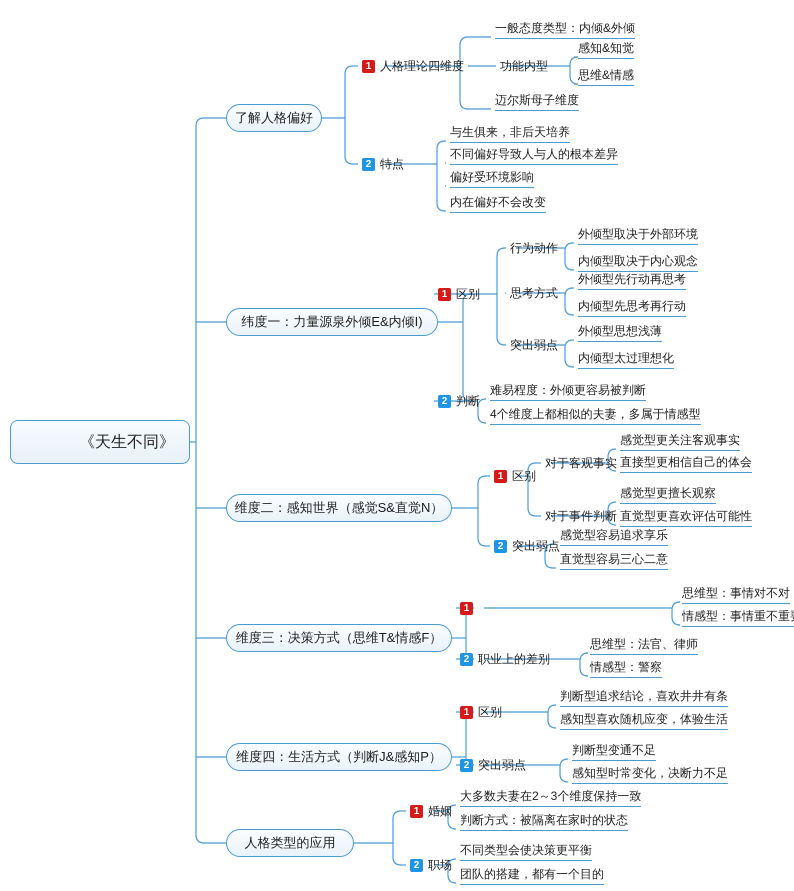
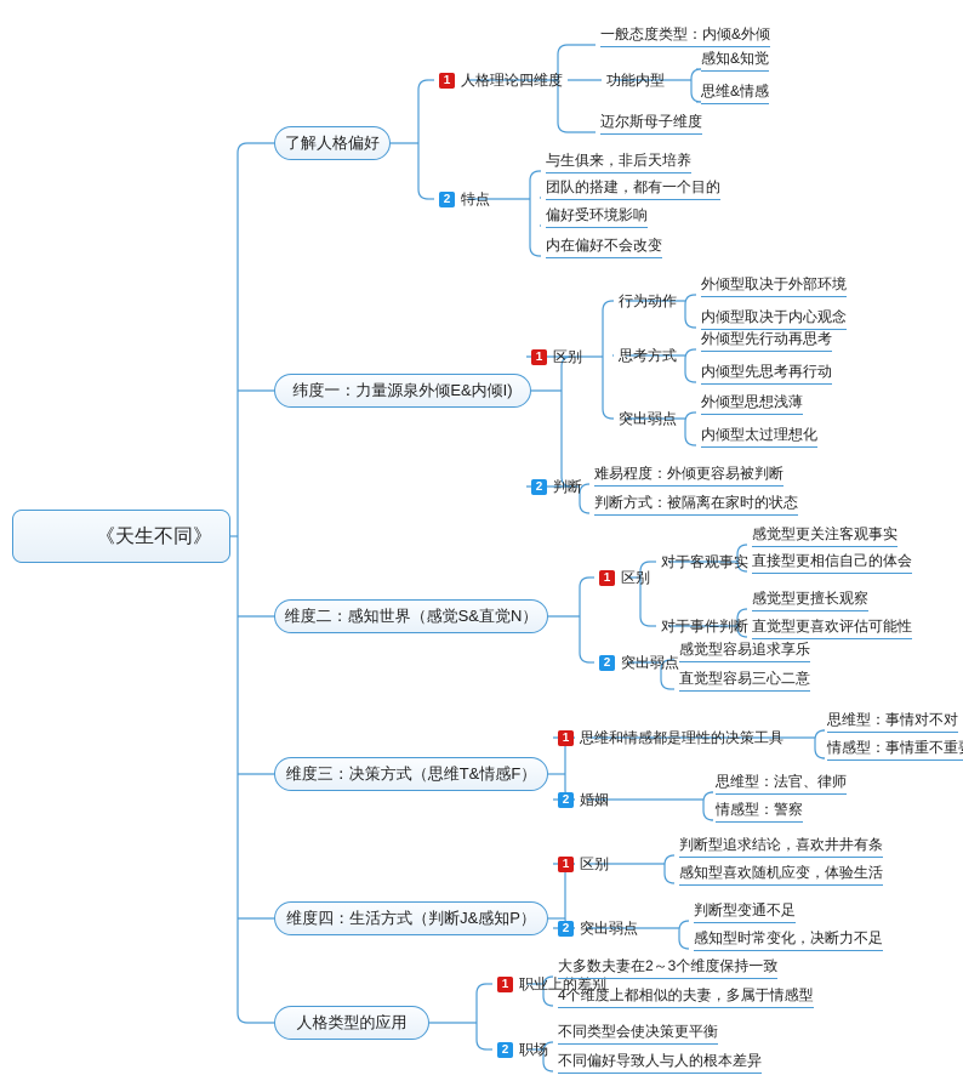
  《天生不同》
  了解人格偏好
  1
  人格理论四维度
  一般态度类型：内倾&外倾
  功能内型
  感知&知觉
  思维&情感
  迈尔斯母子维度
  2
  特点
  与生俱来，非后天培养
- 不同偏好导致人与人的根本差异
+ 团队的搭建，都有一个目的
  偏好受环境影响
  内在偏好不会改变
  纬度一：力量源泉外倾E&内倾I)
  1
  区别
  行为动作
  外倾型取决于外部环境
  内倾型取决于内心观念
  思考方式
  外倾型先行动再思考
  内倾型先思考再行动
  突出弱点
  外倾型思想浅薄
  内倾型太过理想化
  2
  判断
  难易程度：外倾更容易被判断
- 4个维度上都相似的夫妻，多属于情感型
+ 判断方式：被隔离在家时的状态
  维度二：感知世界（感觉S&直觉N）
  1
  区别
  对于客观事实
  感觉型更关注客观事实
  直接型更相信自己的体会
  对于事件判断
  感觉型更擅长观察
  直觉型更喜欢评估可能性
  2
  突出弱点
  感觉型容易追求享乐
  直觉型容易三心二意
  维度三：决策方式（思维T&情感F）
  1
+ 思维和情感都是理性的决策工具
  思维型：事情对不对
  情感型：事情重不重
  2
- 职业上的差别
+ 婚姻
  思维型：法官、律师
  情感型：警察
  维度四：生活方式（判断J&感知P）
  1
  区别
  判断型追求结论，喜欢井井有条
  感知型喜欢随机应变，体验生活
  2
  突出弱点
  判断型变通不足
  感知型时常变化，决断力不足
  人格类型的应用
  1
- 婚姻
+ 职业上的差别
  大多数夫妻在2～3个维度保持一致
- 判断方式：被隔离在家时的状态
+ 4个维度上都相似的夫妻，多属于情感型
  2
  职场
  不同类型会使决策更平衡
- 团队的搭建，都有一个目的
+ 不同偏好导致人与人的根本差异
